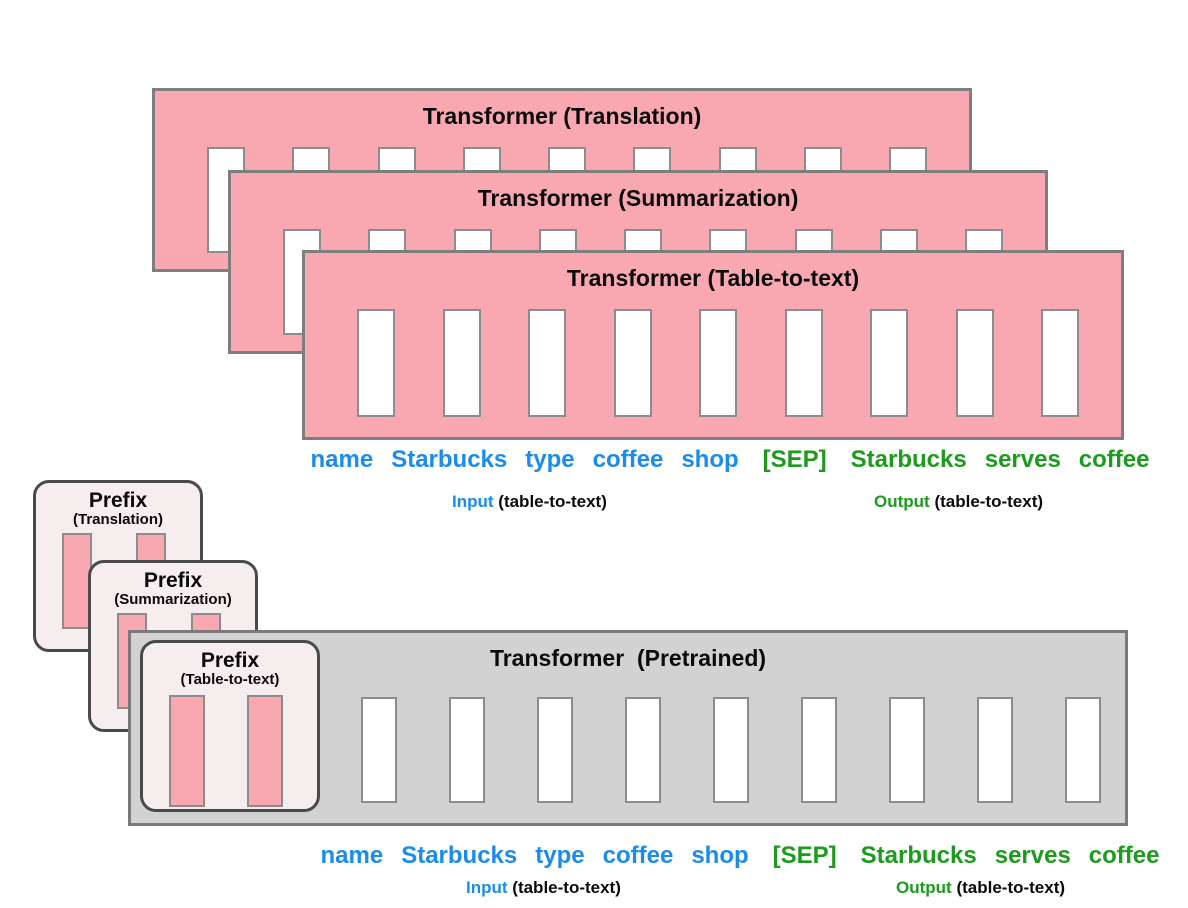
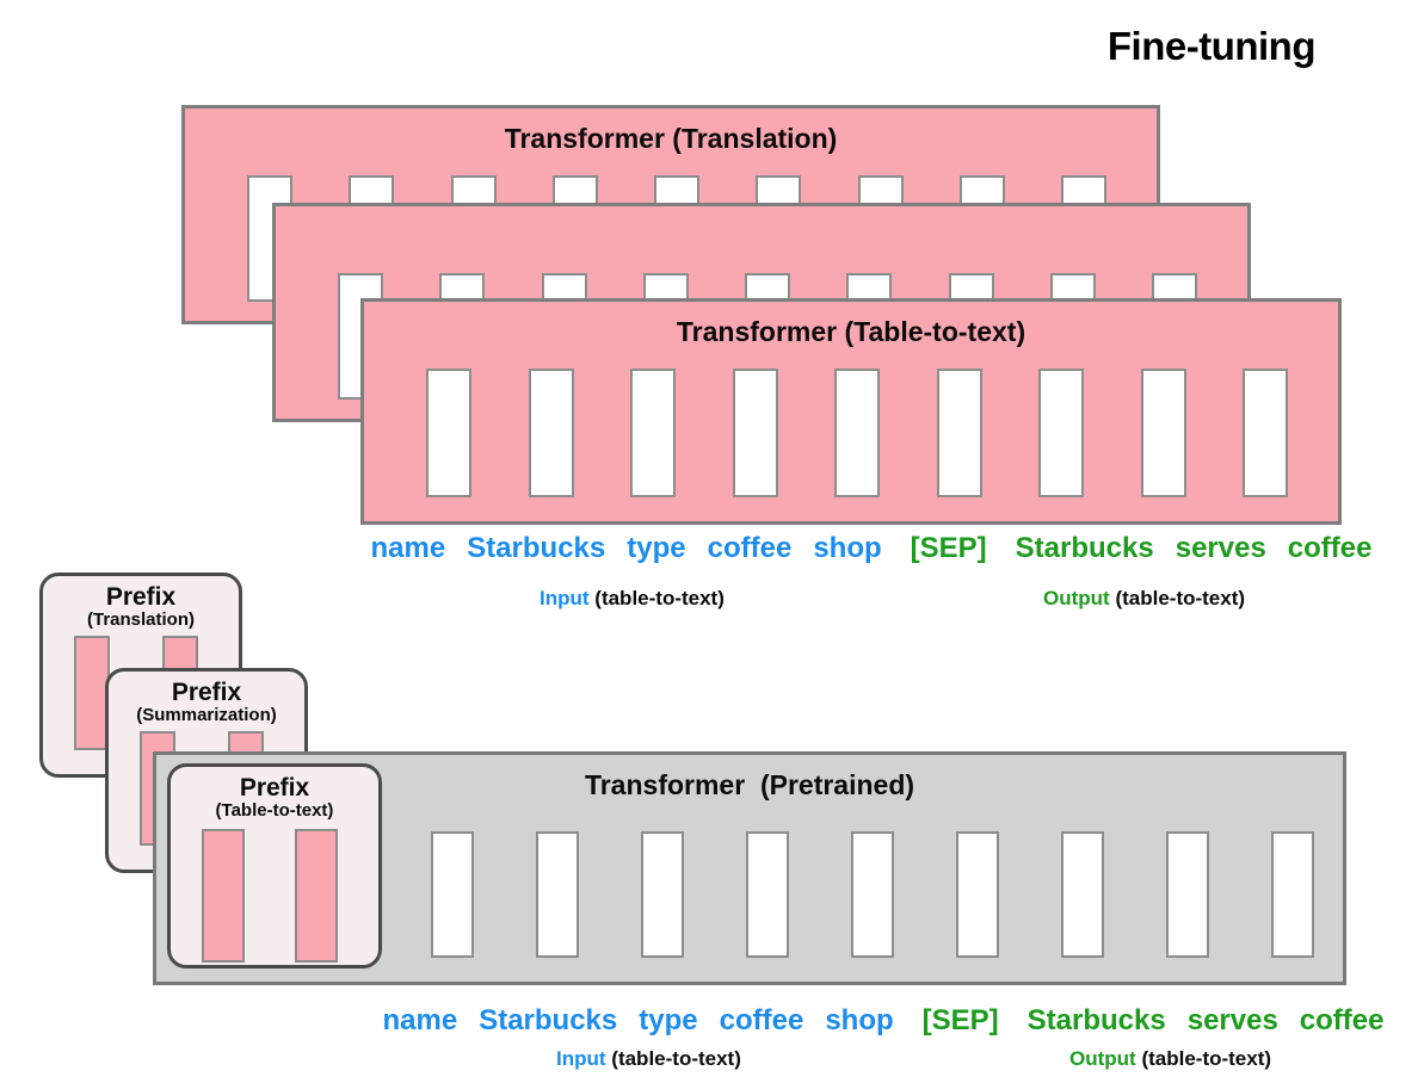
+ Fine-tuning
  Transformer (Translation)
- Transformer (Summarization)
  Transformer (Table-to-text)
  name
  Starbucks
  type
  coffee
  shop
  [SEP]
  Starbucks
  serves
  coffee
  Input (table-to-text)
  Output (table-to-text)
  Prefix
  (Translation)
  Prefix
  (Summarization)
  Transformer (Pretrained)
  Prefix
  (Table-to-text)
  name
  Starbucks
  type
  coffee
  shop
  [SEP]
  Starbucks
  serves
  coffee
  Input (table-to-text)
  Output (table-to-text)
